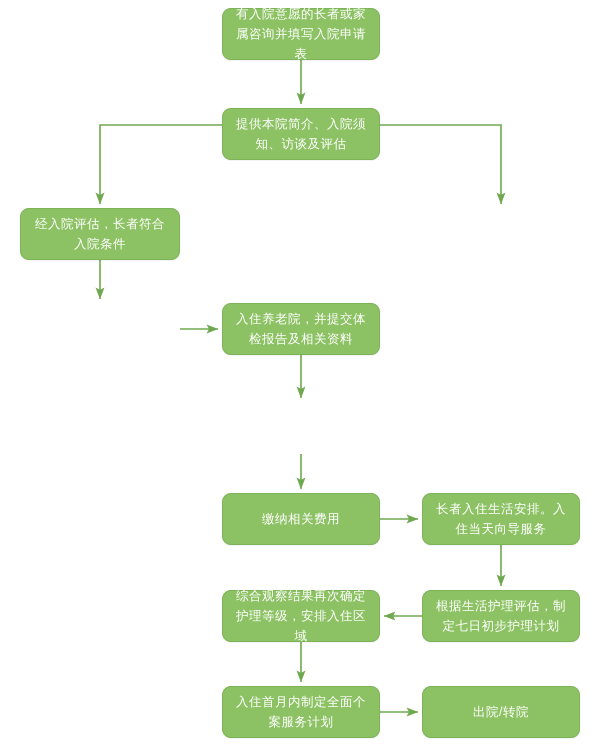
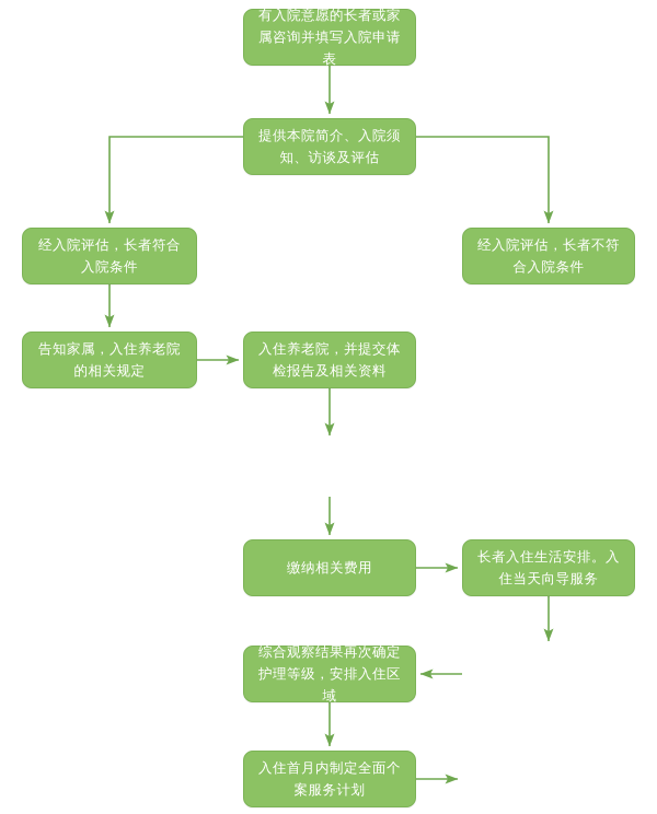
  有入院意愿的长者或家属咨询并填写入院申请表
  提供本院简介、入院须知、访谈及评估
  经入院评估，长者符合入院条件
+ 经入院评估，长者不符合入院条件
+ 告知家属，入住养老院的相关规定
  入住养老院，并提交体检报告及相关资料
  缴纳相关费用
  长者入住生活安排。入住当天向导服务
  综合观察结果再次确定护理等级，安排入住区域
- 根据生活护理评估，制定七日初步护理计划
  入住首月内制定全面个案服务计划
- 出院/转院
